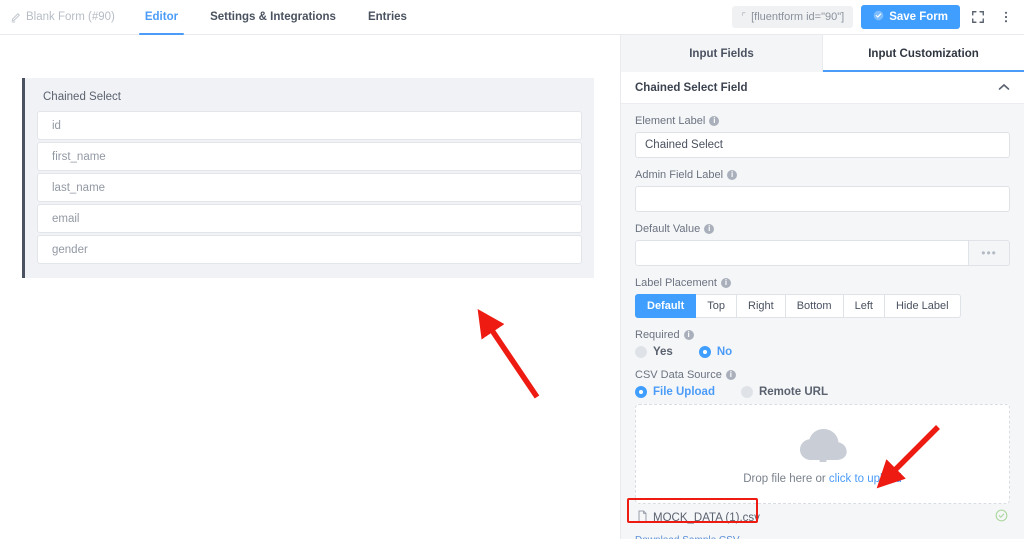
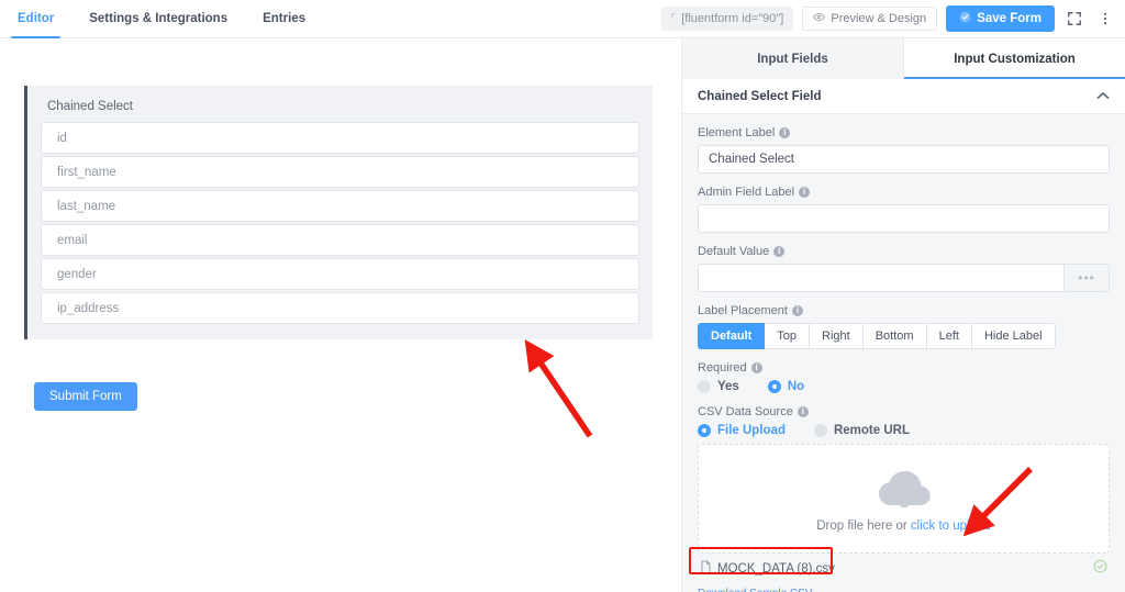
- Blank Form (#90)
  Editor
  Settings & Integrations
  Entries
  ⌜
  [fluentform id="90"]
+ Preview & Design
  Save Form
  Chained Select
  id
  first_name
  last_name
  email
  gender
+ ip_address
+ Submit Form
  Input Fields
  Input Customization
  Chained Select Field
  Element Label
  i
  Chained Select
  Admin Field Label
  i
  Default Value
  i
  •••
  Label Placement
  i
  Default
  Top
  Right
  Bottom
  Left
  Hide Label
  Required
  i
  Yes
  No
  CSV Data Source
  i
  File Upload
  Remote URL
  Drop file here or click to uplad
- MOCK_DATA (1).csv
+ MOCK_DATA (8).csv
